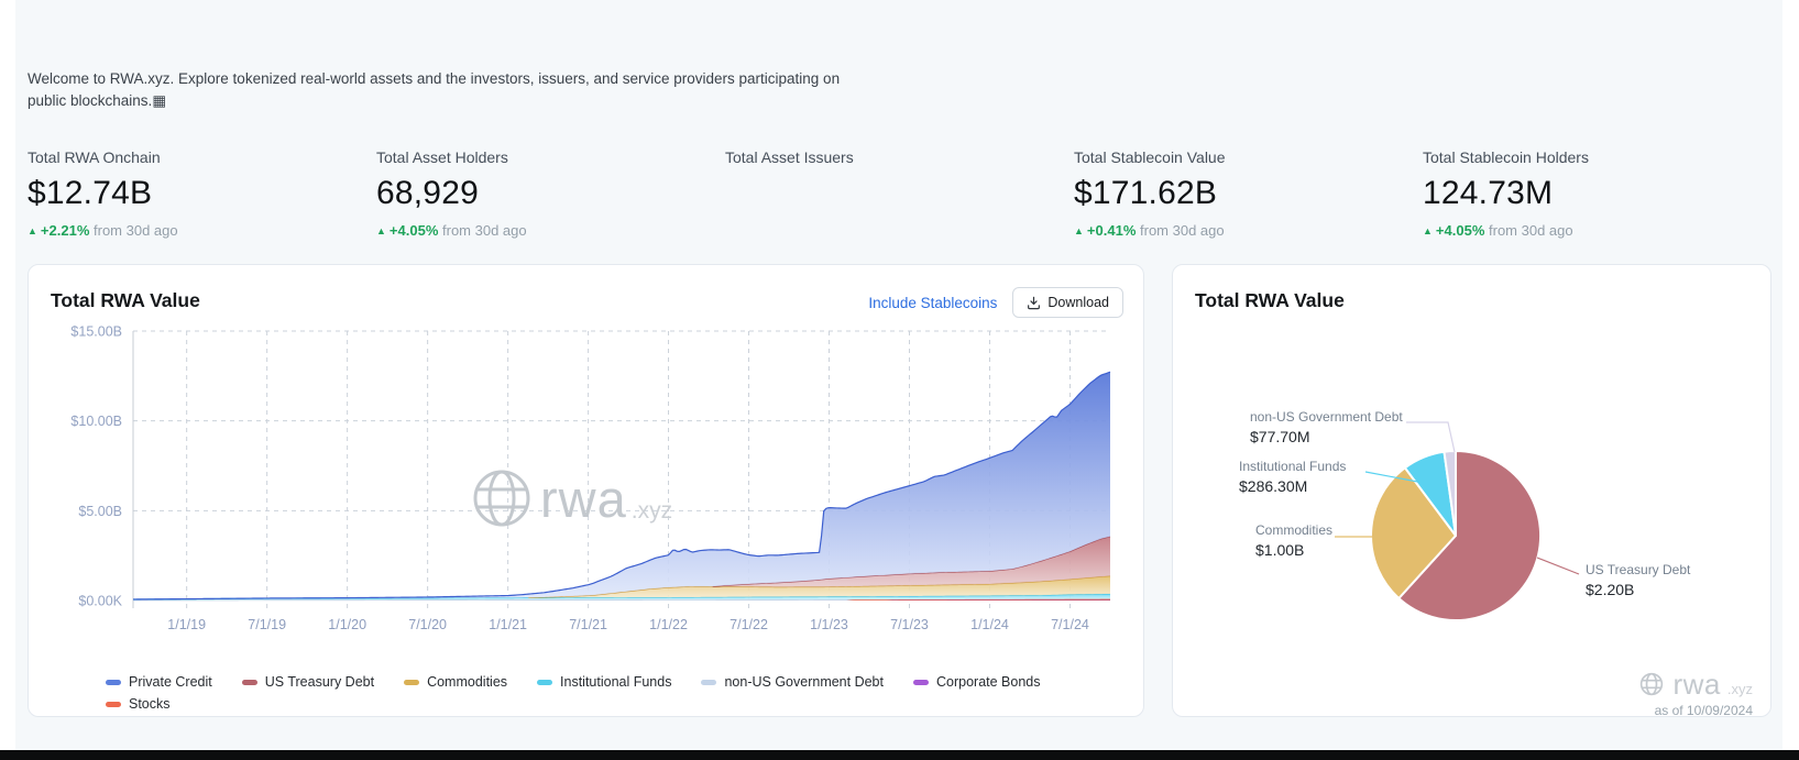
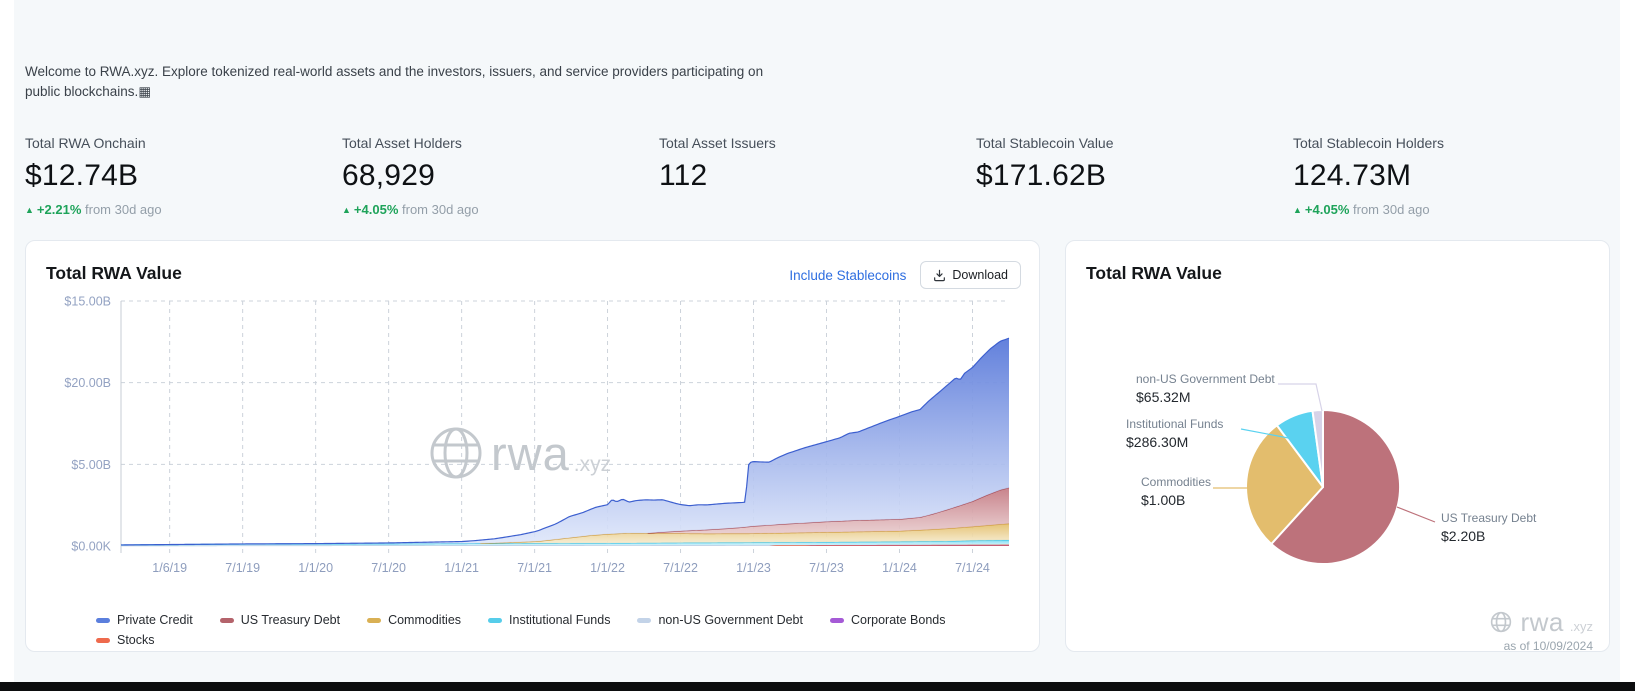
  Welcome to RWA.xyz. Explore tokenized real-world assets and the investors, issuers, and service providers participating on
  public blockchains.▦
  Total RWA Onchain
  $12.74B
  ▲ +2.21% from 30d ago
  Total Asset Holders
  68,929
  ▲ +4.05% from 30d ago
  Total Asset Issuers
+ 112
  Total Stablecoin Value
  $171.62B
- ▲ +0.41% from 30d ago
  Total Stablecoin Holders
  124.73M
  ▲ +4.05% from 30d ago
  Total RWA Value
  Include Stablecoins
  Download
  $0.00K
  $5.00B
- $10.00B
+ $20.00B
  $15.00B
- 1/1/19
+ 1/6/19
  7/1/19
  1/1/20
  7/1/20
  1/1/21
  7/1/21
  1/1/22
  7/1/22
  1/1/23
  7/1/23
  1/1/24
  7/1/24
  rwa
  .xyz
  Private Credit
  US Treasury Debt
  Commodities
  Institutional Funds
  non-US Government Debt
  Corporate Bonds
  Stocks
  Total RWA Value
  non-US Government Debt
- $77.70M
+ $65.32M
  Institutional Funds
  $286.30M
  Commodities
  $1.00B
  US Treasury Debt
  $2.20B
  rwa
  .xyz
  as of 10/09/2024
